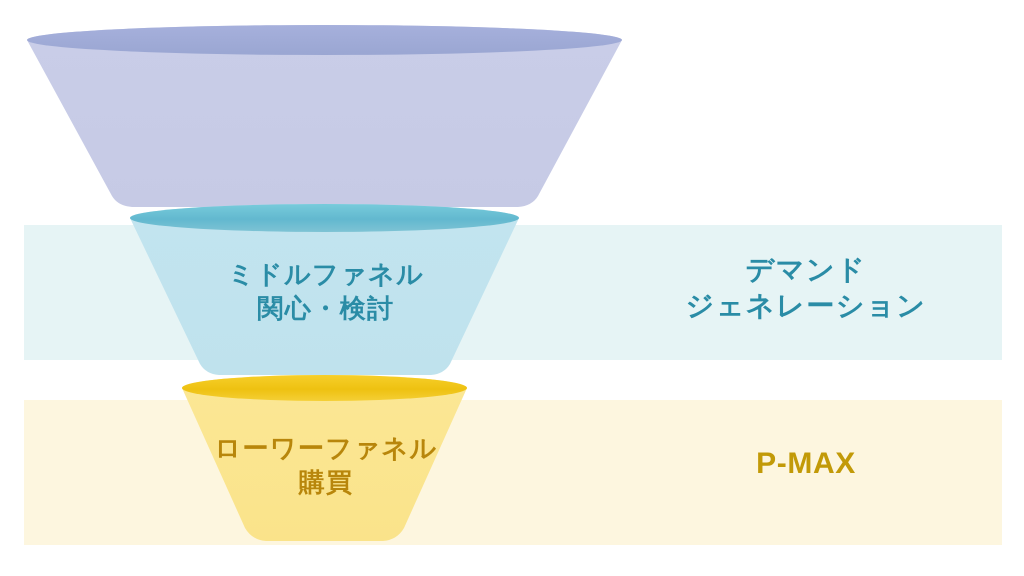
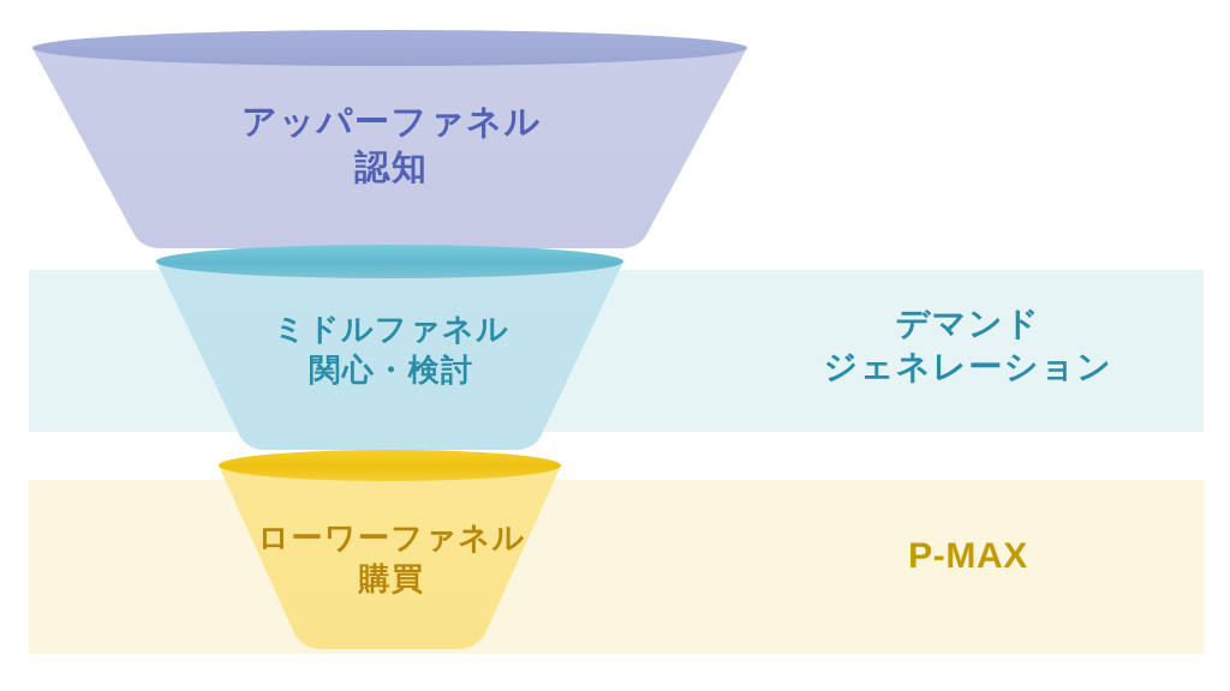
+ アッパーファネル
+ 認知
  ミドルファネル
  関心・検討
  ローワーファネル
  購買
  デマンド
  ジェネレーション
  P-MAX
